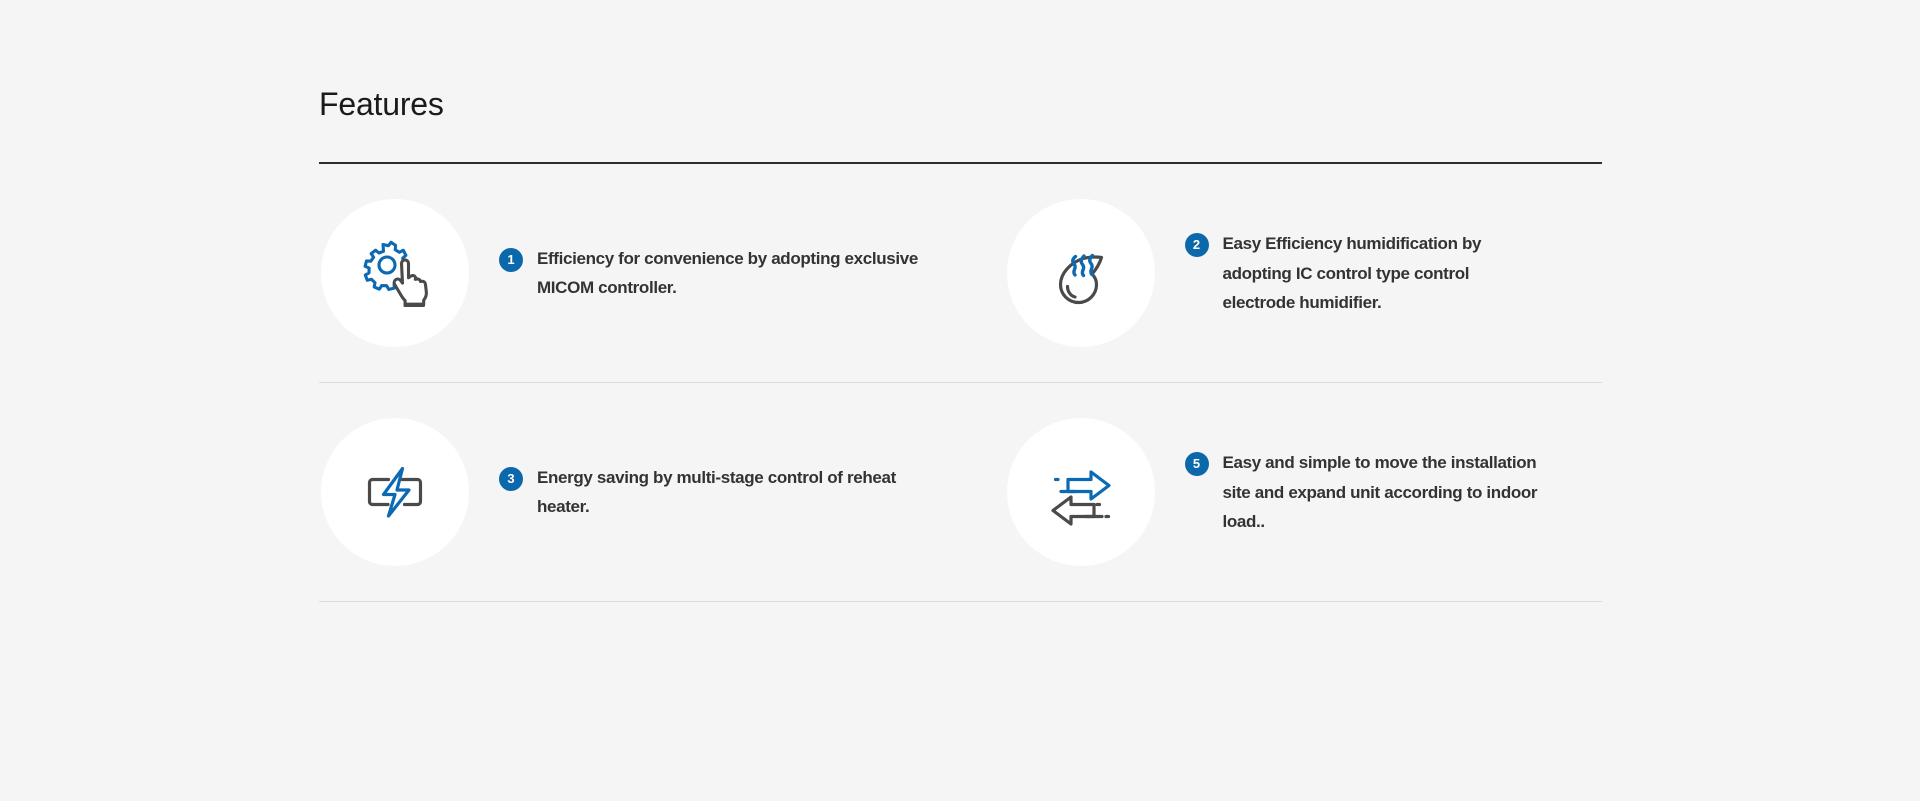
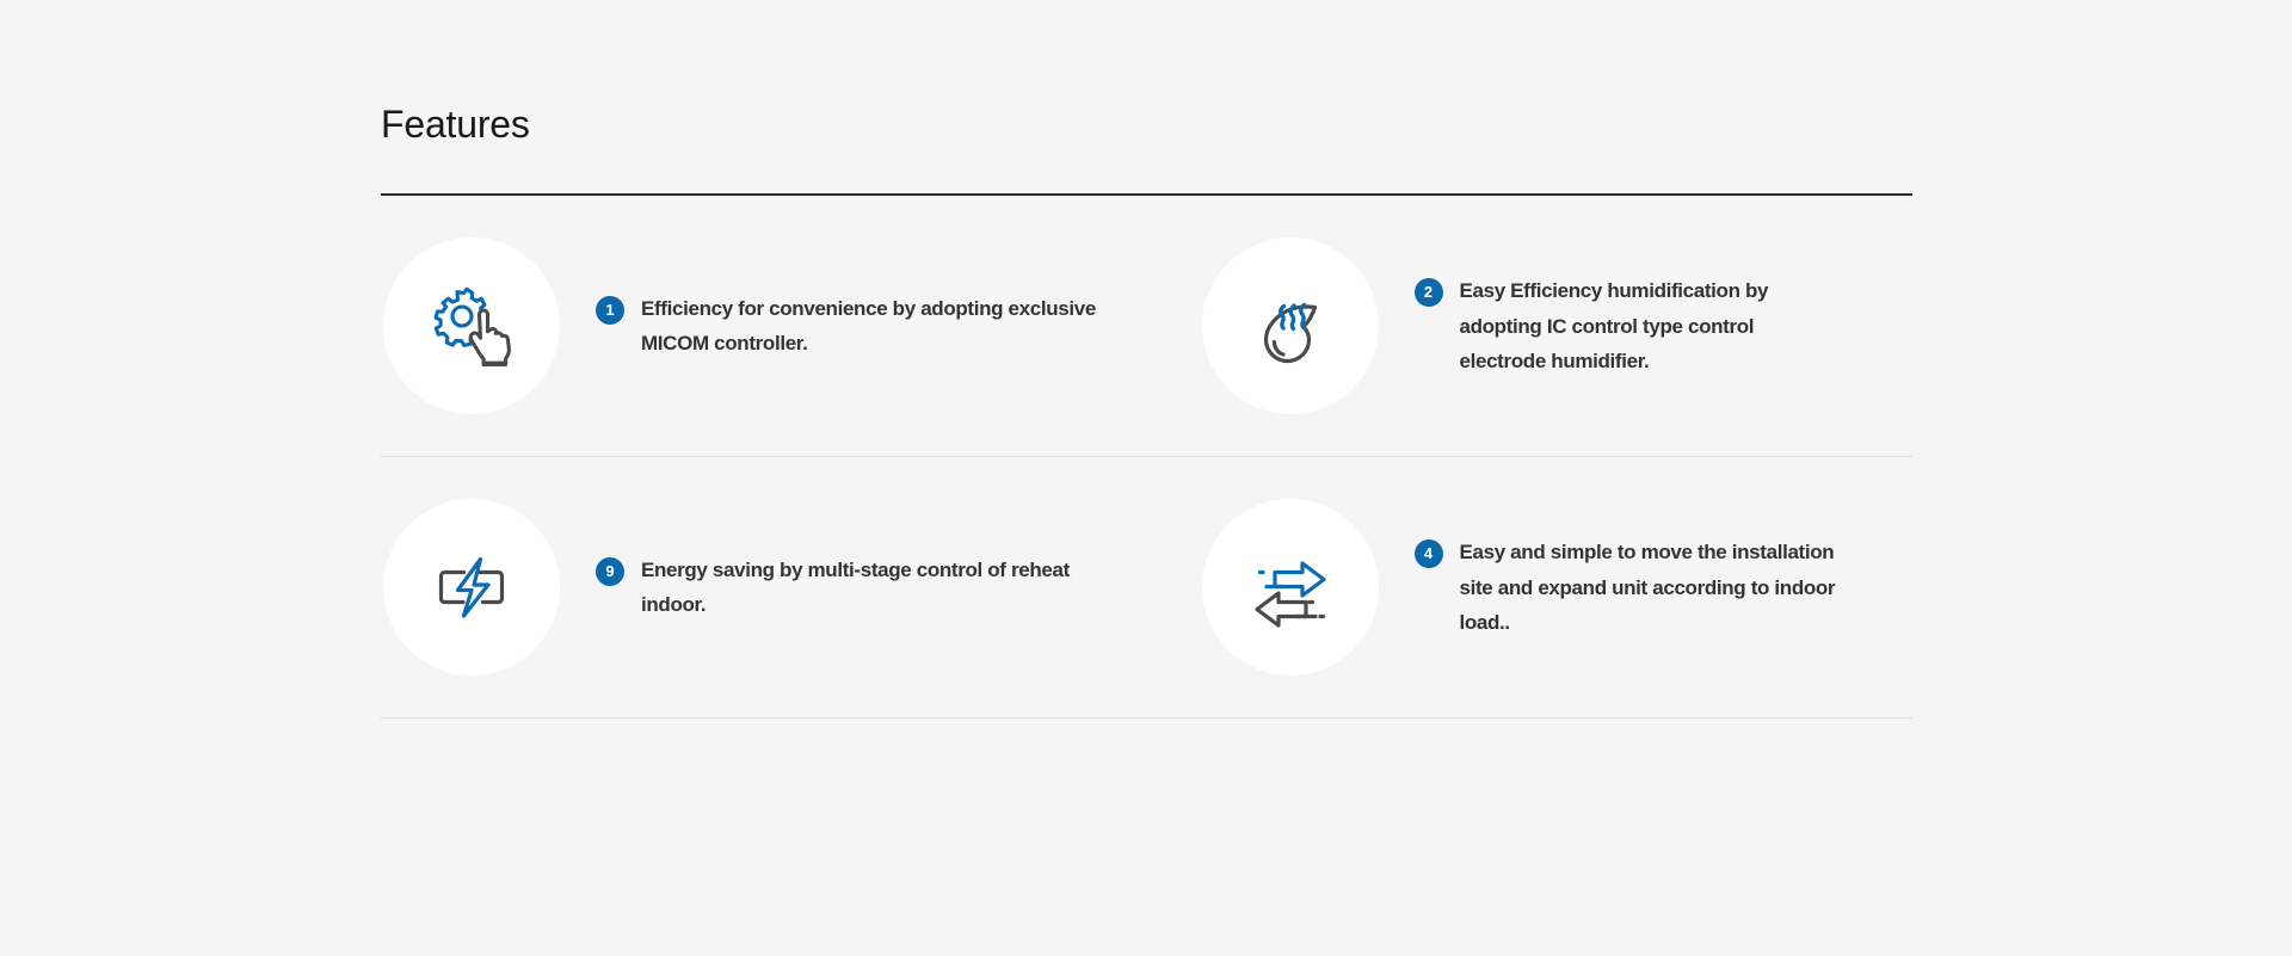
  Features
  1
  Efficiency for convenience by adopting exclusive MICOM controller.
  2
  Easy Efficiency humidification by adopting IC control type control electrode humidifier.
- 3
+ 9
- Energy saving by multi-stage control of reheat heater.
+ Energy saving by multi-stage control of reheat indoor.
- 5
+ 4
  Easy and simple to move the installation site and expand unit according to indoor load..
